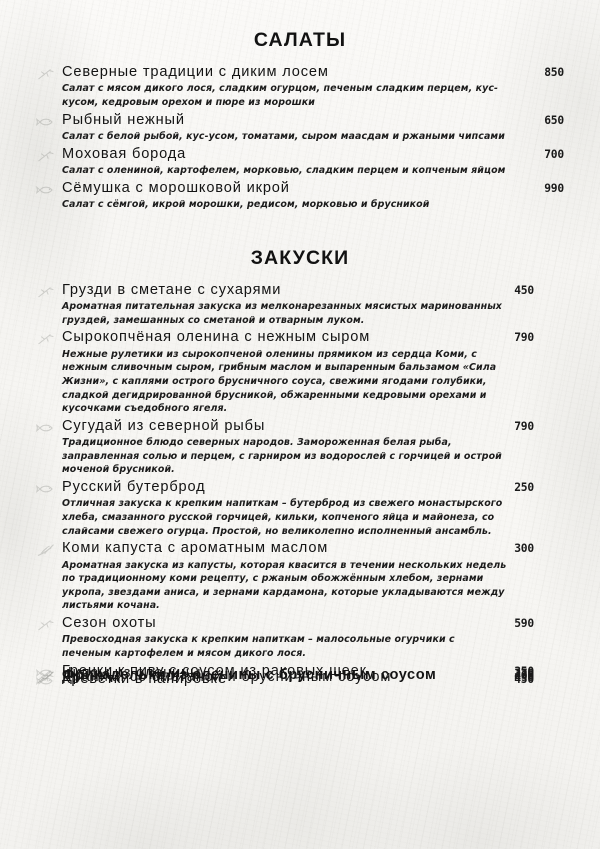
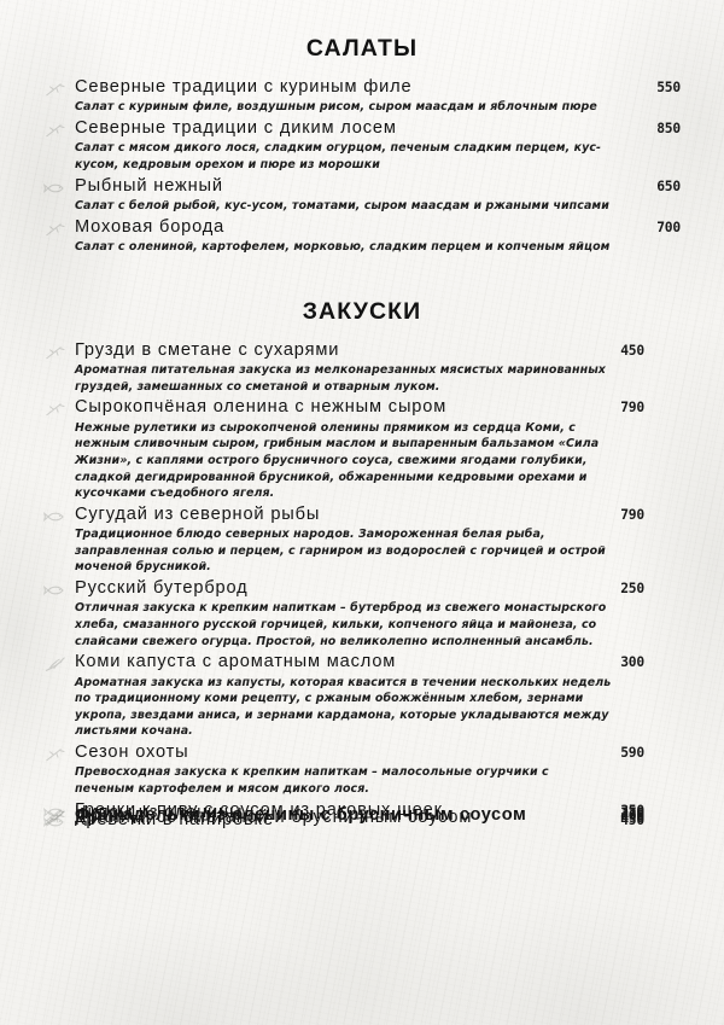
  САЛАТЫ
+ Северные традиции с куриным филе
+ 550
+ Салат с куриным филе, воздушным рисом, сыром маасдам и яблочным пюре
  Северные традиции с диким лосем
  850
  Салат с мясом дикого лося, сладким огурцом, печеным сладким перцем, кус-кусом, кедровым орехом и пюре из морошки
  Рыбный нежный
  650
  Салат с белой рыбой, кус-усом, томатами, сыром маасдам и ржаными чипсами
  Моховая борода
  700
  Салат с олениной, картофелем, морковью, сладким перцем и копченым яйцом
- Сёмушка с морошковой икрой
- 990
- Салат с сёмгой, икрой морошки, редисом, морковью и брусникой
  ЗАКУСКИ
  Грузди в сметане с сухарями
  450
  Ароматная питательная закуска из мелконарезанных мясистых маринованных груздей, замешанных со сметаной и отварным луком.
  Сырокопчёная оленина с нежным сыром
  790
  Нежные рулетики из сырокопченой оленины прямиком из сердца Коми, с нежным сливочным сыром, грибным маслом и выпаренным бальзамом «Сила Жизни», с каплями острого брусничного соуса, свежими ягодами голубики, сладкой дегидрированной брусникой, обжаренными кедровыми орехами и кусочками съедобного ягеля.
  Сугудай из северной рыбы
  790
  Традиционное блюдо северных народов. Замороженная белая рыба, заправленная солью и перцем, с гарниром из водорослей с горчицей и острой моченой брусникой.
  Русский бутерброд
  250
  Отличная закуска к крепким напиткам – бутерброд из свежего монастырского хлеба, смазанного русской горчицей, кильки, копченого яйца и майонеза, со слайсами свежего огурца. Простой, но великолепно исполненный ансамбль.
  Коми капуста с ароматным маслом
  300
  Ароматная закуска из капусты, которая квасится в течении нескольких недель по традиционному коми рецепту, с ржаным обожжённым хлебом, зернами укропа, звездами аниса, и зернами кардамона, которые укладываются между листьями кочана.
  Сезон охоты
  590
  Превосходная закуска к крепким напиткам – малосольные огурчики с печеным картофелем и мясом дикого лося.
  Гренки к пиву с соусом из раковых шеек
  350
  Чипсы из оленины
  370
  Фрикадельки из оленины с брусничным соусом
  400
  Драники со сметаной и брусничным соусом
  490
  Креветки в панировке
  450
